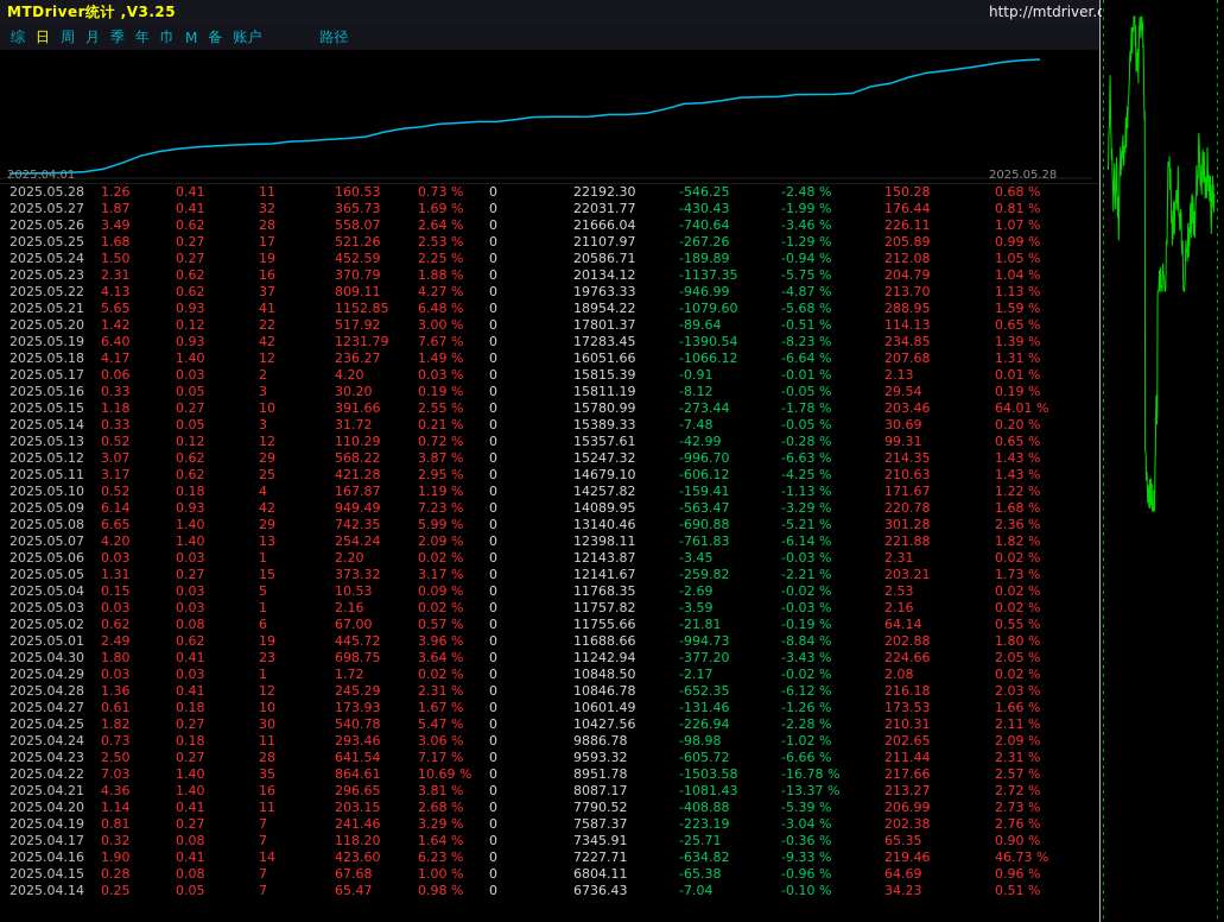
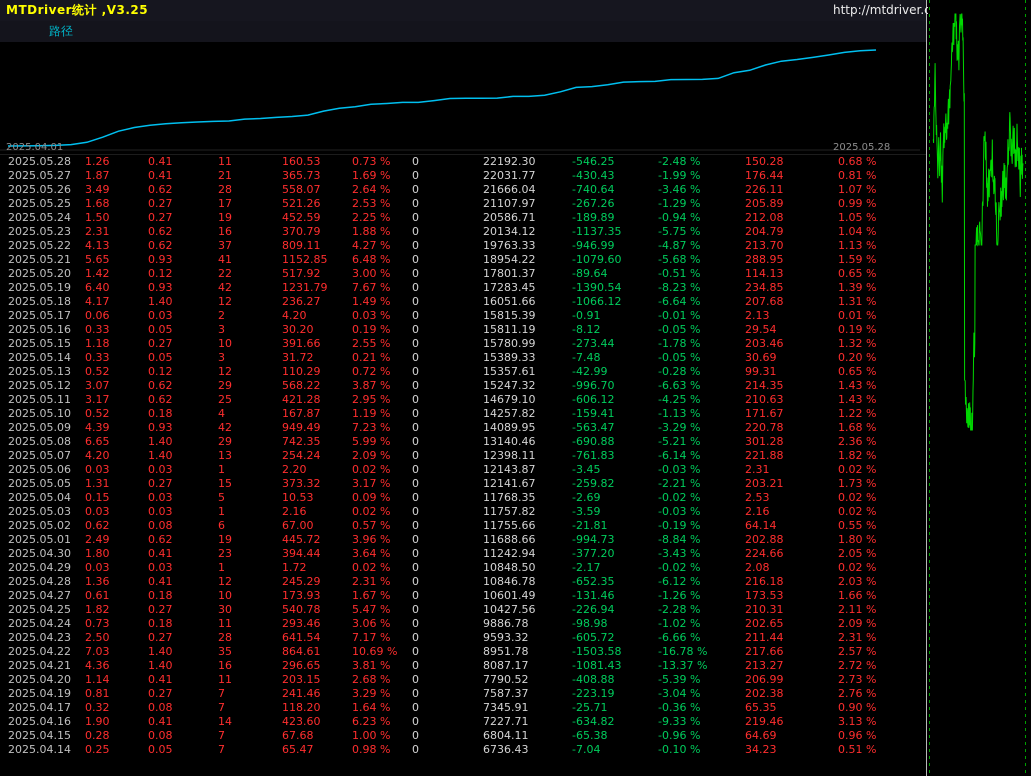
  MTDriver统计 ,V3.25
  http://mtdriver.
- 综
- 日
- 周
- 月
- 季
- 年
- 巾
- M
- 备
- 账户
  路径
  2025.04.01
  2025.05.28
  2025.05.28
  1.26
  0.41
  11
  160.53
  0.73 %
  0
  22192.30
  -546.25
  -2.48 %
  150.28
  0.68 %
  2025.05.27
  1.87
  0.41
- 32
+ 21
  365.73
  1.69 %
  0
  22031.77
  -430.43
  -1.99 %
  176.44
  0.81 %
  2025.05.26
  3.49
  0.62
  28
  558.07
  2.64 %
  0
  21666.04
  -740.64
  -3.46 %
  226.11
  1.07 %
  2025.05.25
  1.68
  0.27
  17
  521.26
  2.53 %
  0
  21107.97
  -267.26
  -1.29 %
  205.89
  0.99 %
  2025.05.24
  1.50
  0.27
  19
  452.59
  2.25 %
  0
  20586.71
  -189.89
  -0.94 %
  212.08
  1.05 %
  2025.05.23
  2.31
  0.62
  16
  370.79
  1.88 %
  0
  20134.12
  -1137.35
  -5.75 %
  204.79
  1.04 %
  2025.05.22
  4.13
  0.62
  37
  809.11
  4.27 %
  0
  19763.33
  -946.99
  -4.87 %
  213.70
  1.13 %
  2025.05.21
  5.65
  0.93
  41
  1152.85
  6.48 %
  0
  18954.22
  -1079.60
  -5.68 %
  288.95
  1.59 %
  2025.05.20
  1.42
  0.12
  22
  517.92
  3.00 %
  0
  17801.37
  -89.64
  -0.51 %
  114.13
  0.65 %
  2025.05.19
  6.40
  0.93
  42
  1231.79
  7.67 %
  0
  17283.45
  -1390.54
  -8.23 %
  234.85
  1.39 %
  2025.05.18
  4.17
  1.40
  12
  236.27
  1.49 %
  0
  16051.66
  -1066.12
  -6.64 %
  207.68
  1.31 %
  2025.05.17
  0.06
  0.03
  2
  4.20
  0.03 %
  0
  15815.39
  -0.91
  -0.01 %
  2.13
  0.01 %
  2025.05.16
  0.33
  0.05
  3
  30.20
  0.19 %
  0
  15811.19
  -8.12
  -0.05 %
  29.54
  0.19 %
  2025.05.15
  1.18
  0.27
  10
  391.66
  2.55 %
  0
  15780.99
  -273.44
  -1.78 %
  203.46
- 64.01 %
+ 1.32 %
  2025.05.14
  0.33
  0.05
  3
  31.72
  0.21 %
  0
  15389.33
  -7.48
  -0.05 %
  30.69
  0.20 %
  2025.05.13
  0.52
  0.12
  12
  110.29
  0.72 %
  0
  15357.61
  -42.99
  -0.28 %
  99.31
  0.65 %
  2025.05.12
  3.07
  0.62
  29
  568.22
  3.87 %
  0
  15247.32
  -996.70
  -6.63 %
  214.35
  1.43 %
  2025.05.11
  3.17
  0.62
  25
  421.28
  2.95 %
  0
  14679.10
  -606.12
  -4.25 %
  210.63
  1.43 %
  2025.05.10
  0.52
  0.18
  4
  167.87
  1.19 %
  0
  14257.82
  -159.41
  -1.13 %
  171.67
  1.22 %
  2025.05.09
- 6.14
+ 4.39
  0.93
  42
  949.49
  7.23 %
  0
  14089.95
  -563.47
  -3.29 %
  220.78
  1.68 %
  2025.05.08
  6.65
  1.40
  29
  742.35
  5.99 %
  0
  13140.46
  -690.88
  -5.21 %
  301.28
  2.36 %
  2025.05.07
  4.20
  1.40
  13
  254.24
  2.09 %
  0
  12398.11
  -761.83
  -6.14 %
  221.88
  1.82 %
  2025.05.06
  0.03
  0.03
  1
  2.20
  0.02 %
  0
  12143.87
  -3.45
  -0.03 %
  2.31
  0.02 %
  2025.05.05
  1.31
  0.27
  15
  373.32
  3.17 %
  0
  12141.67
  -259.82
  -2.21 %
  203.21
  1.73 %
  2025.05.04
  0.15
  0.03
  5
  10.53
  0.09 %
  0
  11768.35
  -2.69
  -0.02 %
  2.53
  0.02 %
  2025.05.03
  0.03
  0.03
  1
  2.16
  0.02 %
  0
  11757.82
  -3.59
  -0.03 %
  2.16
  0.02 %
  2025.05.02
  0.62
  0.08
  6
  67.00
  0.57 %
  0
  11755.66
  -21.81
  -0.19 %
  64.14
  0.55 %
  2025.05.01
  2.49
  0.62
  19
  445.72
  3.96 %
  0
  11688.66
  -994.73
  -8.84 %
  202.88
  1.80 %
  2025.04.30
  1.80
  0.41
  23
- 698.75
+ 394.44
  3.64 %
  0
  11242.94
  -377.20
  -3.43 %
  224.66
  2.05 %
  2025.04.29
  0.03
  0.03
  1
  1.72
  0.02 %
  0
  10848.50
  -2.17
  -0.02 %
  2.08
  0.02 %
  2025.04.28
  1.36
  0.41
  12
  245.29
  2.31 %
  0
  10846.78
  -652.35
  -6.12 %
  216.18
  2.03 %
  2025.04.27
  0.61
  0.18
  10
  173.93
  1.67 %
  0
  10601.49
  -131.46
  -1.26 %
  173.53
  1.66 %
  2025.04.25
  1.82
  0.27
  30
  540.78
  5.47 %
  0
  10427.56
  -226.94
  -2.28 %
  210.31
  2.11 %
  2025.04.24
  0.73
  0.18
  11
  293.46
  3.06 %
  0
  9886.78
  -98.98
  -1.02 %
  202.65
  2.09 %
  2025.04.23
  2.50
  0.27
  28
  641.54
  7.17 %
  0
  9593.32
  -605.72
  -6.66 %
  211.44
  2.31 %
  2025.04.22
  7.03
  1.40
  35
  864.61
  10.69 %
  0
  8951.78
  -1503.58
  -16.78 %
  217.66
  2.57 %
  2025.04.21
  4.36
  1.40
  16
  296.65
  3.81 %
  0
  8087.17
  -1081.43
  -13.37 %
  213.27
  2.72 %
  2025.04.20
  1.14
  0.41
  11
  203.15
  2.68 %
  0
  7790.52
  -408.88
  -5.39 %
  206.99
  2.73 %
  2025.04.19
  0.81
  0.27
  7
  241.46
  3.29 %
  0
  7587.37
  -223.19
  -3.04 %
  202.38
  2.76 %
  2025.04.17
  0.32
  0.08
  7
  118.20
  1.64 %
  0
  7345.91
  -25.71
  -0.36 %
  65.35
  0.90 %
  2025.04.16
  1.90
  0.41
  14
  423.60
  6.23 %
  0
  7227.71
  -634.82
  -9.33 %
  219.46
- 46.73 %
+ 3.13 %
  2025.04.15
  0.28
  0.08
  7
  67.68
  1.00 %
  0
  6804.11
  -65.38
  -0.96 %
  64.69
  0.96 %
  2025.04.14
  0.25
  0.05
  7
  65.47
  0.98 %
  0
  6736.43
  -7.04
  -0.10 %
  34.23
  0.51 %
